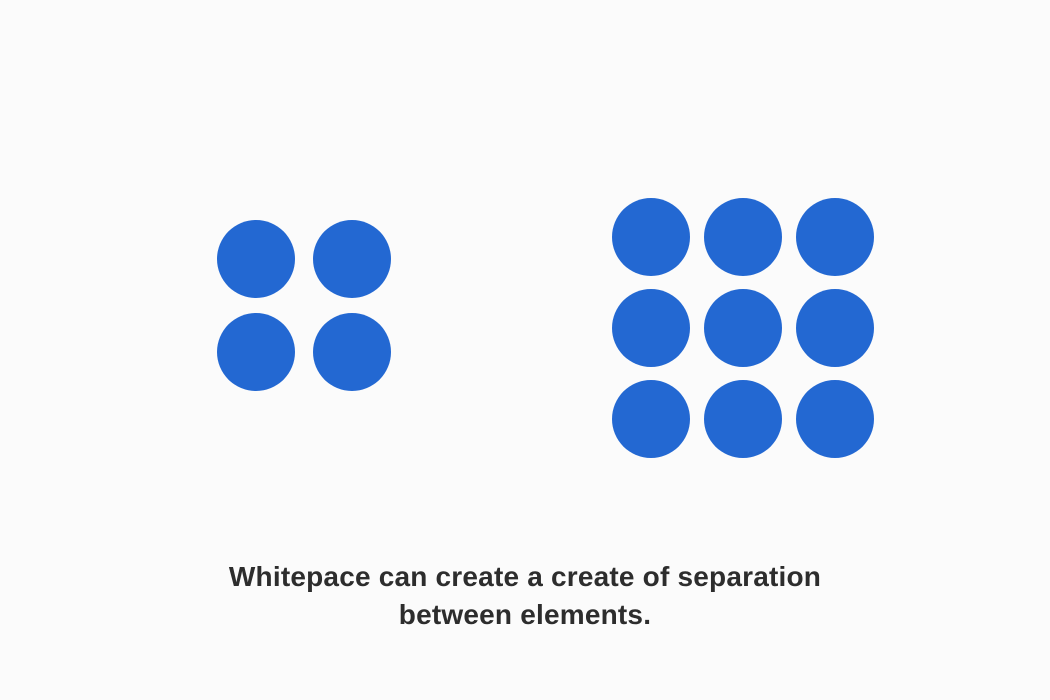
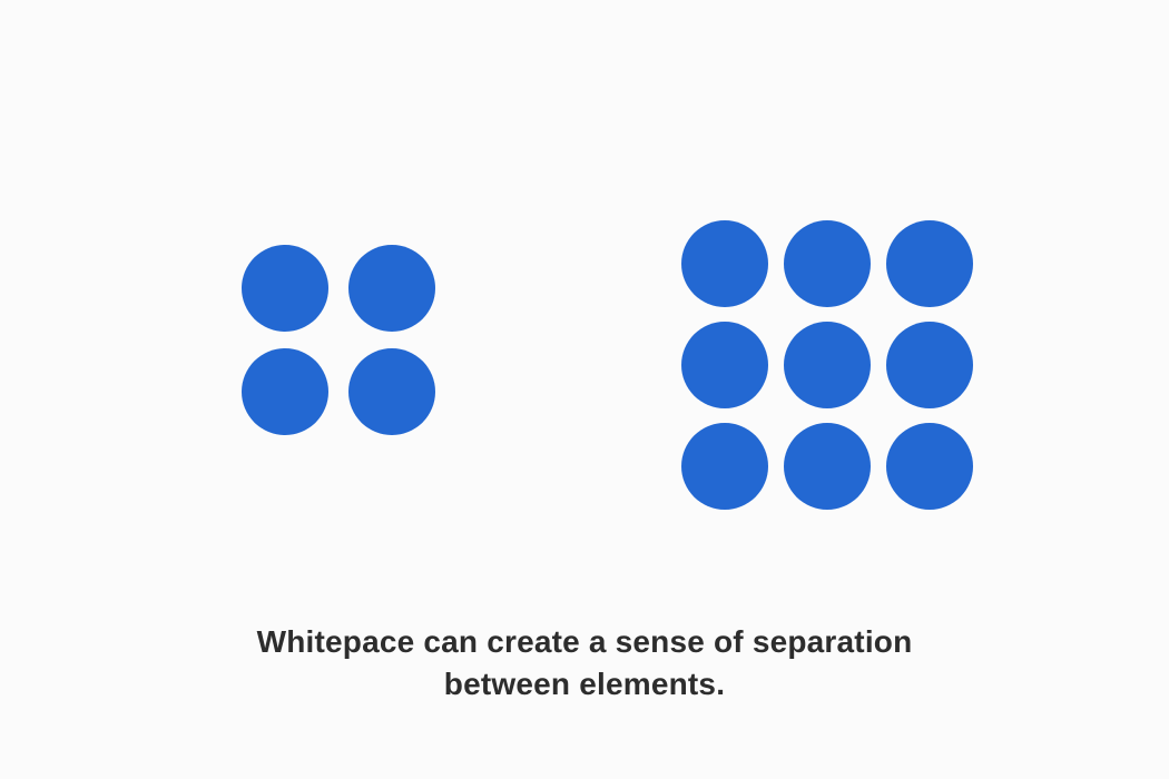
- Whitepace can create a create of separation
+ Whitepace can create a sense of separation
  between elements.
